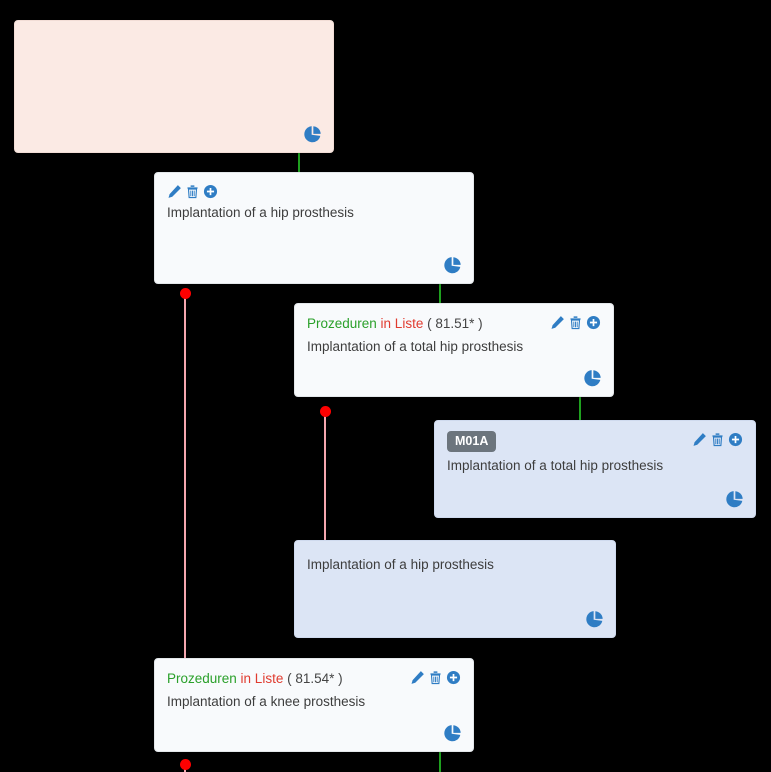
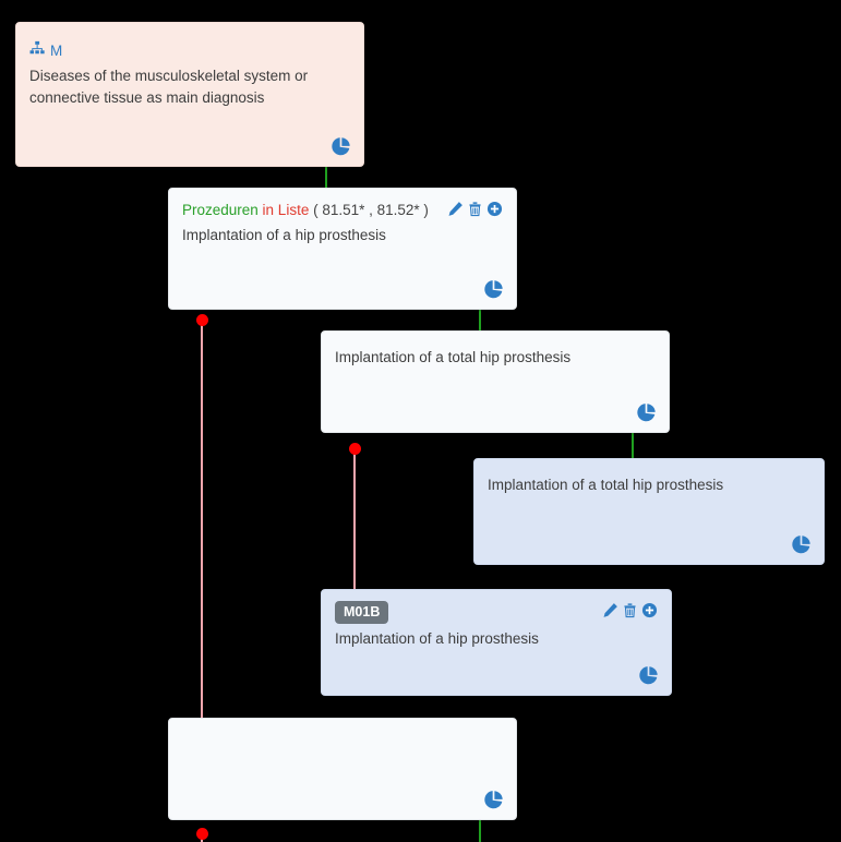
+ M
+ Diseases of the musculoskeletal system or connective tissue as main diagnosis
+ Prozeduren in Liste ( 81.51* , 81.52* )
  Implantation of a hip prosthesis
- Prozeduren in Liste ( 81.51* )
  Implantation of a total hip prosthesis
- M01A
  Implantation of a total hip prosthesis
+ M01B
  Implantation of a hip prosthesis
- Prozeduren in Liste ( 81.54* )
- Implantation of a knee prosthesis
